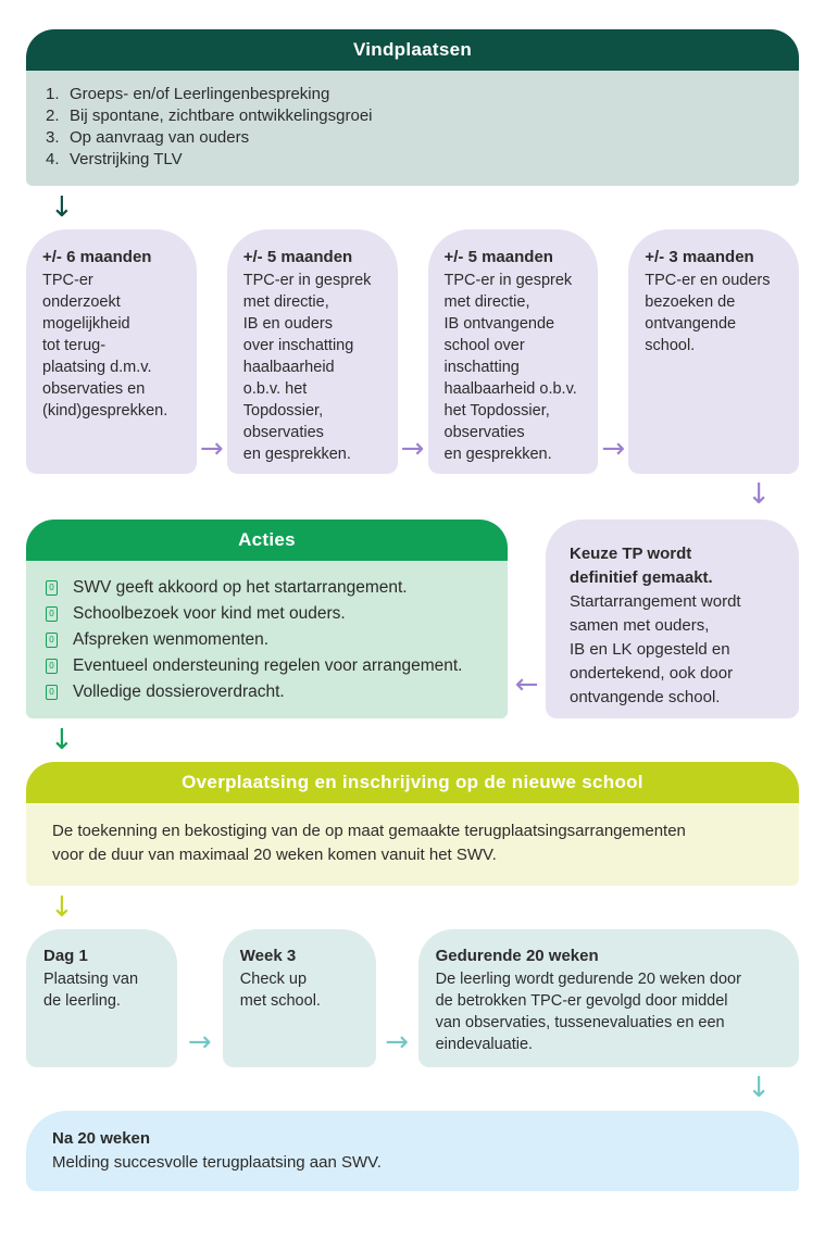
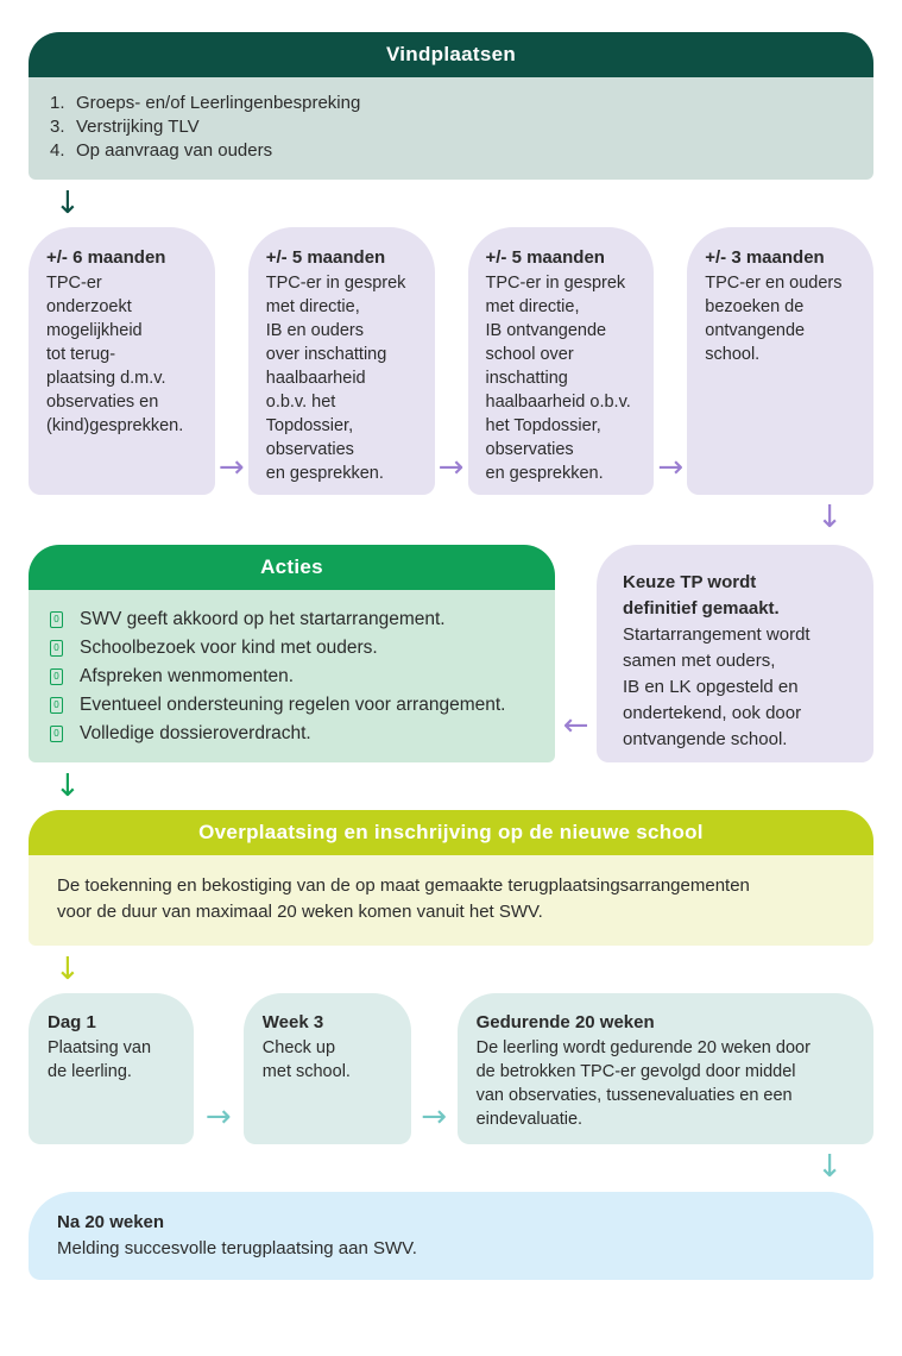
  Vindplaatsen
  1.
  Groeps- en/of Leerlingenbespreking
- 2.
- Bij spontane, zichtbare ontwikkelingsgroei
  3.
- Op aanvraag van ouders
+ Verstrijking TLV
  4.
- Verstrijking TLV
+ Op aanvraag van ouders
  ↓
  +/- 6 maanden
  TPC-er
  onderzoekt
  mogelijkheid
  tot terug-
  plaatsing d.m.v.
  observaties en
  (kind)gesprekken.
  →
  +/- 5 maanden
  TPC-er in gesprek
  met directie,
  IB en ouders
  over inschatting
  haalbaarheid
  o.b.v. het
  Topdossier,
  observaties
  en gesprekken.
  →
  +/- 5 maanden
  TPC-er in gesprek
  met directie,
  IB ontvangende
  school over
  inschatting
  haalbaarheid o.b.v.
  het Topdossier,
  observaties
  en gesprekken.
  →
  +/- 3 maanden
  TPC-er en ouders
  bezoeken de
  ontvangende
  school.
  ↓
  Acties
  0
  SWV geeft akkoord op het startarrangement.
  0
  Schoolbezoek voor kind met ouders.
  0
  Afspreken wenmomenten.
  0
  Eventueel ondersteuning regelen voor arrangement.
  0
  Volledige dossieroverdracht.
  ←
  Keuze TP wordt
  definitief gemaakt.
  Startarrangement wordt
  samen met ouders,
  IB en LK opgesteld en
  ondertekend, ook door
  ontvangende school.
  ↓
  Overplaatsing en inschrijving op de nieuwe school
  De toekenning en bekostiging van de op maat gemaakte terugplaatsingsarrangementen
  voor de duur van maximaal 20 weken komen vanuit het SWV.
  ↓
  Dag 1
  Plaatsing van
  de leerling.
  →
  Week 3
  Check up
  met school.
  →
  Gedurende 20 weken
  De leerling wordt gedurende 20 weken door
  de betrokken TPC-er gevolgd door middel
  van observaties, tussenevaluaties en een
  eindevaluatie.
  ↓
  Na 20 weken
  Melding succesvolle terugplaatsing aan SWV.
